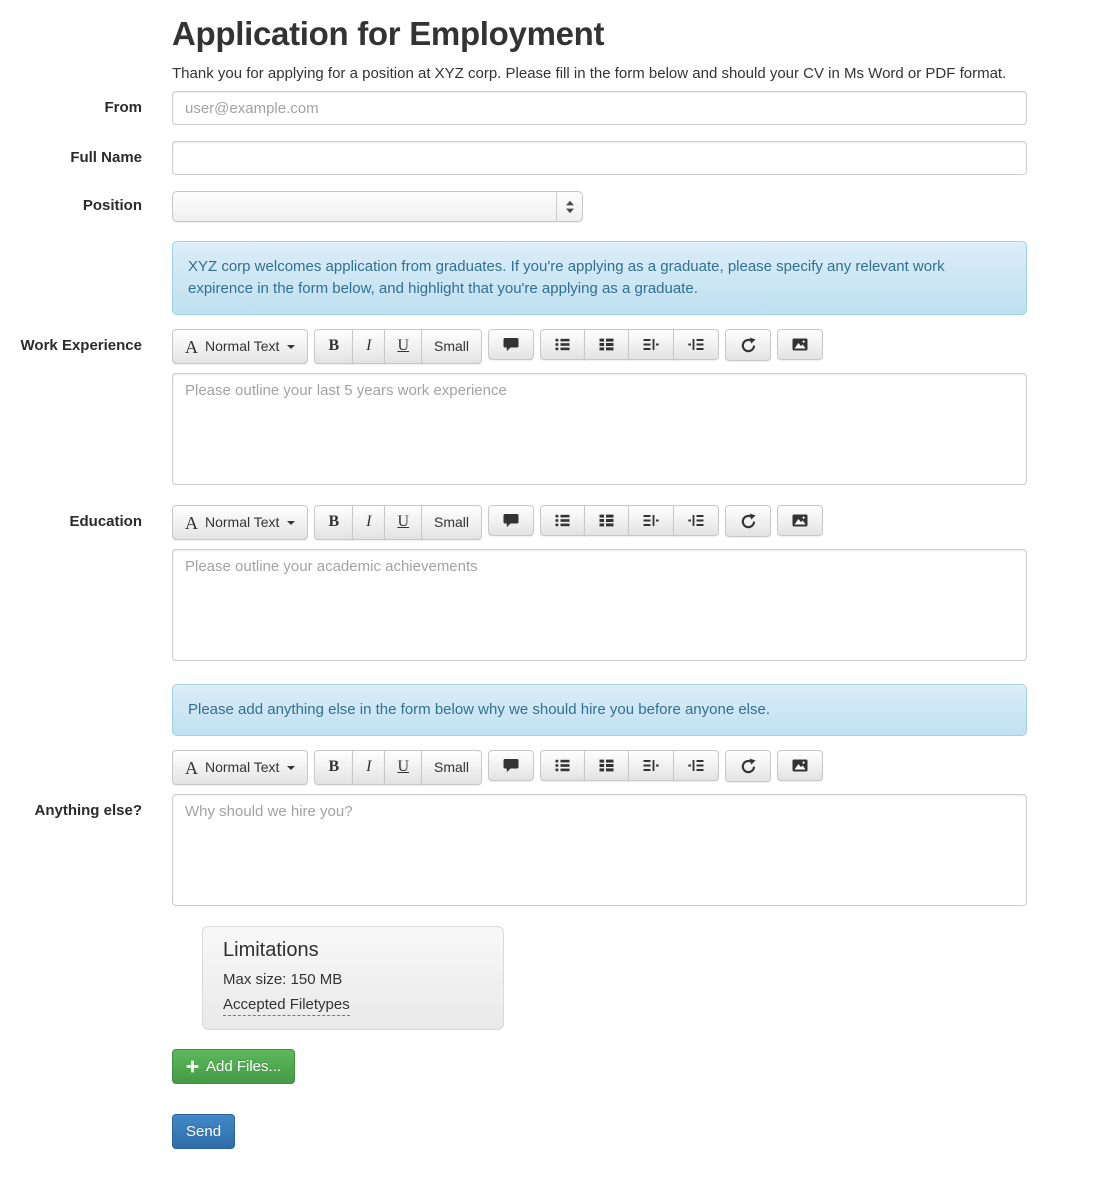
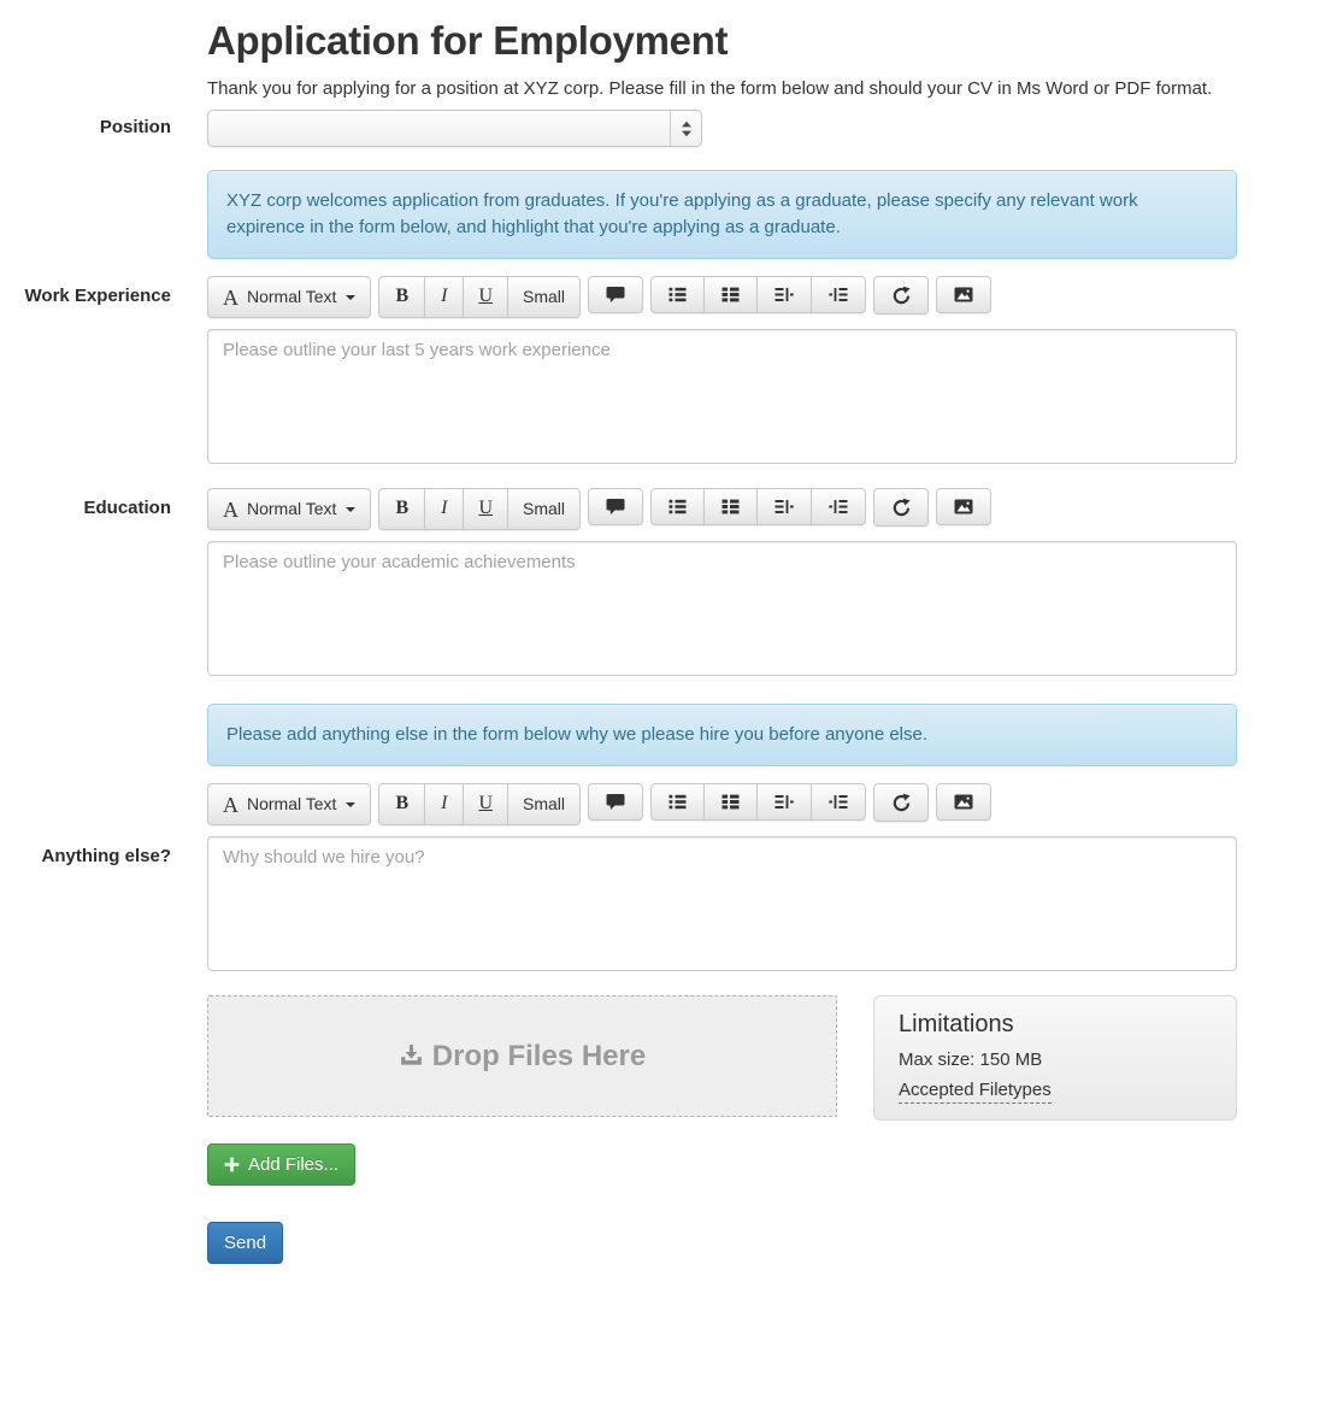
  Application for Employment
  Thank you for applying for a position at XYZ corp. Please fill in the form below and should your CV in Ms Word or PDF format.
- From
- user@example.com
- Full Name
  Position
  XYZ corp welcomes application from graduates. If you're applying as a graduate, please specify any relevant work expirence in the form below, and highlight that you're applying as a graduate.
  Work Experience
  A
  Normal Text
  B
  I
  U
  Small
  Please outline your last 5 years work experience
  Education
  A
  Normal Text
  B
  I
  U
  Small
  Please outline your academic achievements
- Please add anything else in the form below why we should hire you before anyone else.
+ Please add anything else in the form below why we please hire you before anyone else.
  A
  Normal Text
  B
  I
  U
  Small
  Anything else?
  Why should we hire you?
+ Drop Files Here
  Limitations
  Max size: 150 MB
  Accepted Filetypes
  Add Files...
  Send
